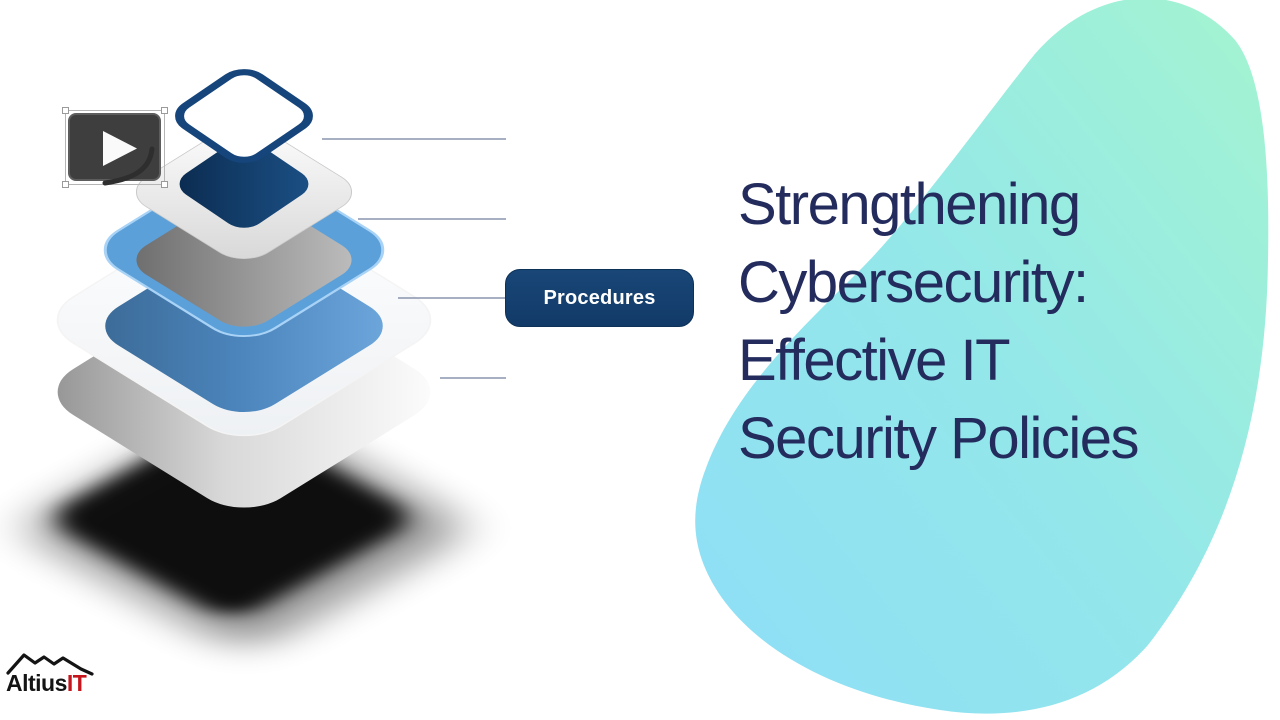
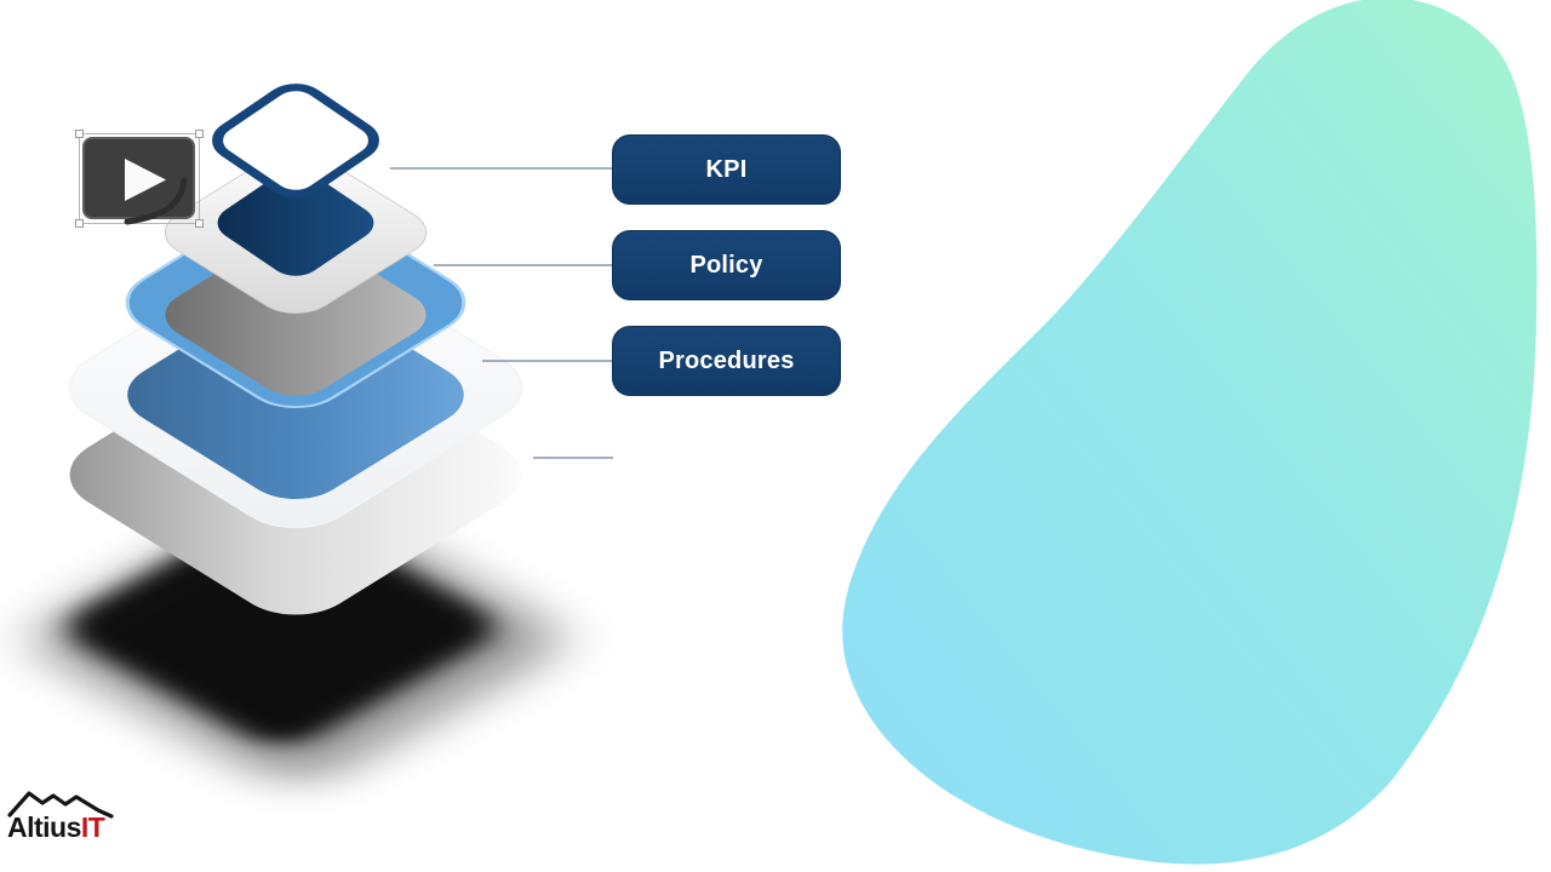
+ KPI
+ Policy
  Procedures
- Strengthening
- Cybersecurity:
- Effective IT
- Security Policies
  AltiusIT
